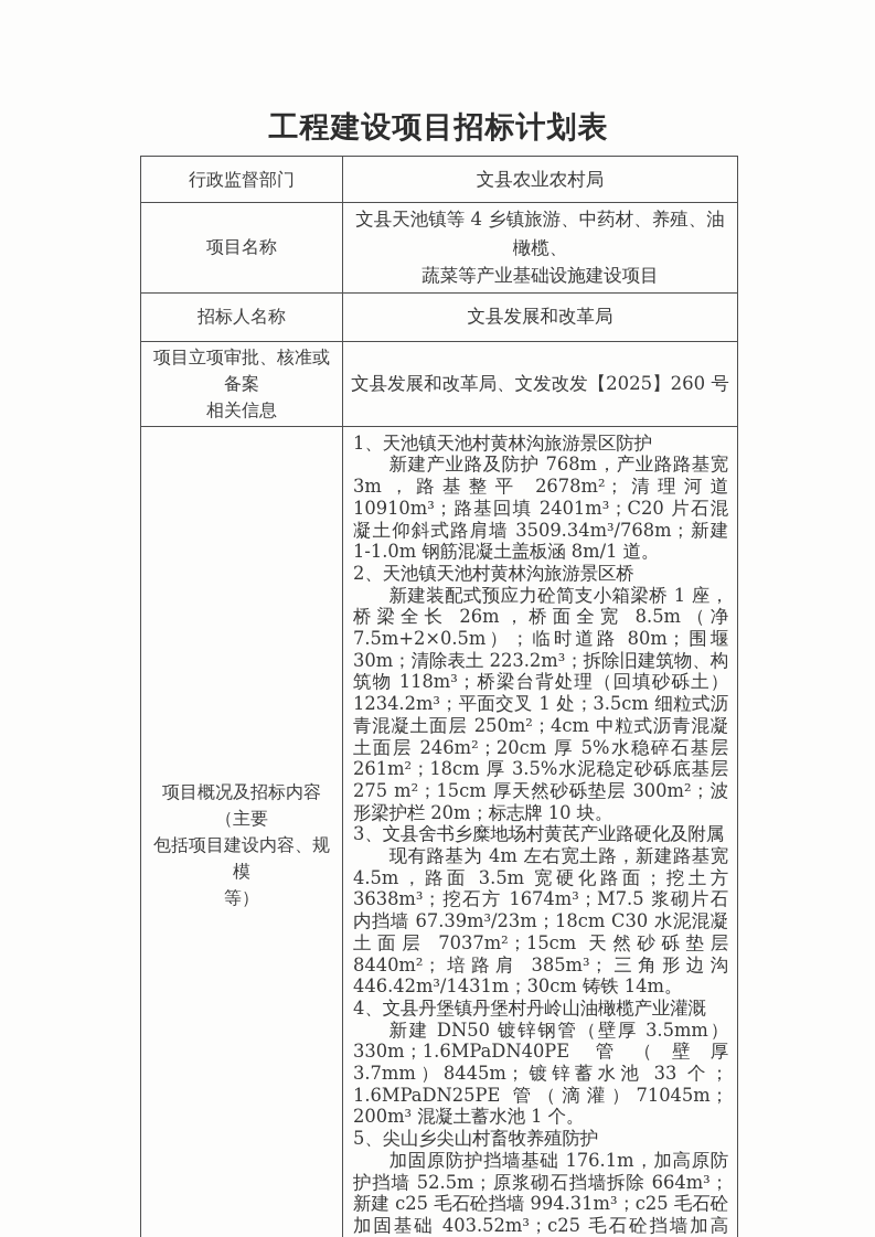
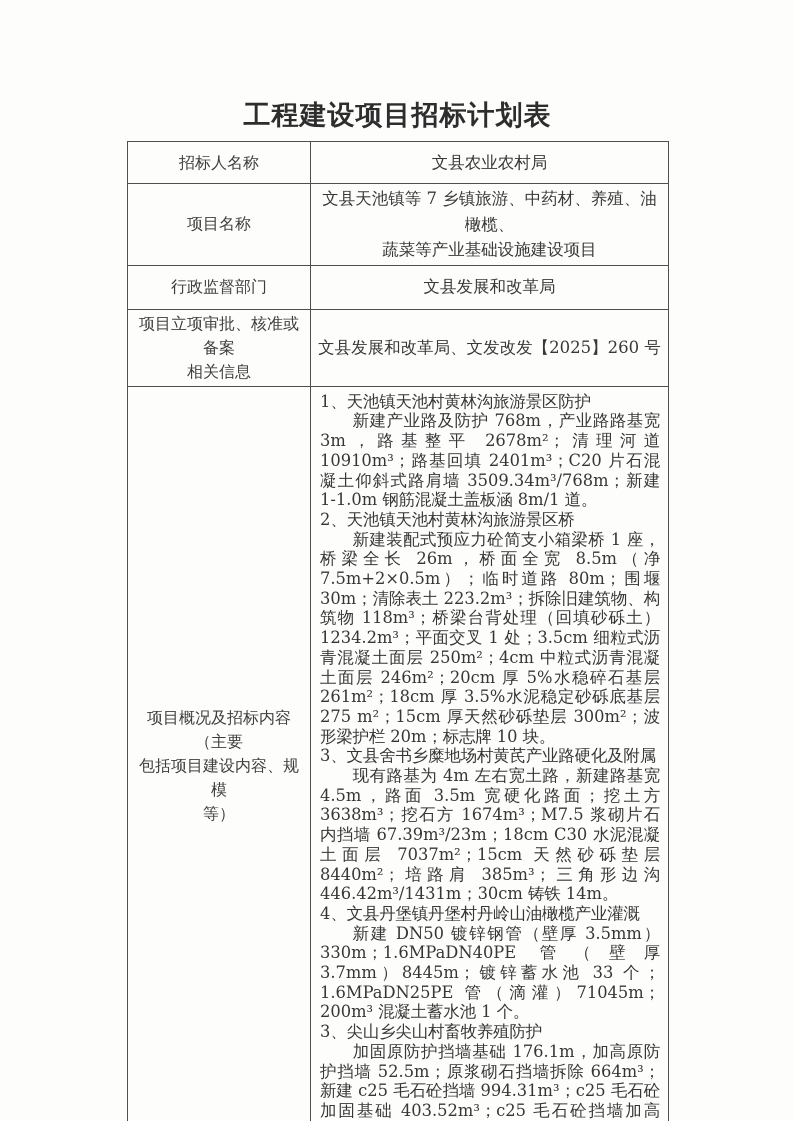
  工程建设项目招标计划表
- 行政监督部门	文县农业农村局
+ 招标人名称	文县农业农村局
- 项目名称	文县天池镇等 4 乡镇旅游、中药材、养殖、油橄榄、 蔬菜等产业基础设施建设项目
+ 项目名称	文县天池镇等 7 乡镇旅游、中药材、养殖、油橄榄、 蔬菜等产业基础设施建设项目
- 招标人名称	文县发展和改革局
+ 行政监督部门	文县发展和改革局
  项目立项审批、核准或备案 相关信息	文县发展和改革局、文发改发【2025】260 号
- 项目概况及招标内容（主要 包括项目建设内容、规模 等）	1、天池镇天池村黄林沟旅游景区防护 新建产业路及防护 768m，产业路路基宽 3m，路基整平 2678m²；清理河道 10910m³；路基回填 2401m³；C20 片石混凝土仰斜式路肩墙 3509.34m³/768m；新建 1-1.0m 钢筋混凝土盖板涵 8m/1 道。 2、天池镇天池村黄林沟旅游景区桥 新建装配式预应力砼简支小箱梁桥 1 座，桥梁全长 26m，桥面全宽 8.5m（净 7.5m+2×0.5m）；临时道路 80m；围堰 30m；清除表土 223.2m³；拆除旧建筑物、构筑物 118m³；桥梁台背处理（回填砂砾土）1234.2m³；平面交叉 1 处；3.5cm 细粒式沥青混凝土面层 250m²；4cm 中粒式沥青混凝土面层 246m²；20cm 厚 5%水稳碎石基层 261m²；18cm 厚 3.5%水泥稳定砂砾底基层 275 m²；15cm 厚天然砂砾垫层 300m²；波形梁护栏 20m；标志牌 10 块。 3、文县舍书乡糜地场村黄芪产业路硬化及附属 现有路基为 4m 左右宽土路，新建路基宽 4.5m，路面 3.5m 宽硬化路面；挖土方 3638m³；挖石方 1674m³；M7.5 浆砌片石内挡墙 67.39m³/23m；18cm C30 水泥混凝土面层 7037m²；15cm 天然砂砾垫层 8440m²；培路肩 385m³；三角形边沟 446.42m³/1431m；30cm 铸铁 14m。 4、文县丹堡镇丹堡村丹岭山油橄榄产业灌溉 新建 DN50 镀锌钢管（壁厚 3.5mm）330m；1.6MPaDN40PE 管（壁厚 3.7mm）8445m；镀锌蓄水池 33 个；1.6MPaDN25PE 管（滴灌）71045m；200m³ 混凝土蓄水池 1 个。 5、尖山乡尖山村畜牧养殖防护 加固原防护挡墙基础 176.1m，加高原防护挡墙 52.5m；原浆砌石挡墙拆除 664m³；新建 c25 毛石砼挡墙 994.31m³；c25 毛石砼加固基础 403.52m³；c25 毛石砼挡墙加高
+ 项目概况及招标内容（主要 包括项目建设内容、规模 等）	1、天池镇天池村黄林沟旅游景区防护 新建产业路及防护 768m，产业路路基宽 3m，路基整平 2678m²；清理河道 10910m³；路基回填 2401m³；C20 片石混凝土仰斜式路肩墙 3509.34m³/768m；新建 1-1.0m 钢筋混凝土盖板涵 8m/1 道。 2、天池镇天池村黄林沟旅游景区桥 新建装配式预应力砼简支小箱梁桥 1 座，桥梁全长 26m，桥面全宽 8.5m（净 7.5m+2×0.5m）；临时道路 80m；围堰 30m；清除表土 223.2m³；拆除旧建筑物、构筑物 118m³；桥梁台背处理（回填砂砾土）1234.2m³；平面交叉 1 处；3.5cm 细粒式沥青混凝土面层 250m²；4cm 中粒式沥青混凝土面层 246m²；20cm 厚 5%水稳碎石基层 261m²；18cm 厚 3.5%水泥稳定砂砾底基层 275 m²；15cm 厚天然砂砾垫层 300m²；波形梁护栏 20m；标志牌 10 块。 3、文县舍书乡糜地场村黄芪产业路硬化及附属 现有路基为 4m 左右宽土路，新建路基宽 4.5m，路面 3.5m 宽硬化路面；挖土方 3638m³；挖石方 1674m³；M7.5 浆砌片石内挡墙 67.39m³/23m；18cm C30 水泥混凝土面层 7037m²；15cm 天然砂砾垫层 8440m²；培路肩 385m³；三角形边沟 446.42m³/1431m；30cm 铸铁 14m。 4、文县丹堡镇丹堡村丹岭山油橄榄产业灌溉 新建 DN50 镀锌钢管（壁厚 3.5mm）330m；1.6MPaDN40PE 管（壁厚 3.7mm）8445m；镀锌蓄水池 33 个；1.6MPaDN25PE 管（滴灌）71045m；200m³ 混凝土蓄水池 1 个。 3、尖山乡尖山村畜牧养殖防护 加固原防护挡墙基础 176.1m，加高原防护挡墙 52.5m；原浆砌石挡墙拆除 664m³；新建 c25 毛石砼挡墙 994.31m³；c25 毛石砼加固基础 403.52m³；c25 毛石砼挡墙加高
